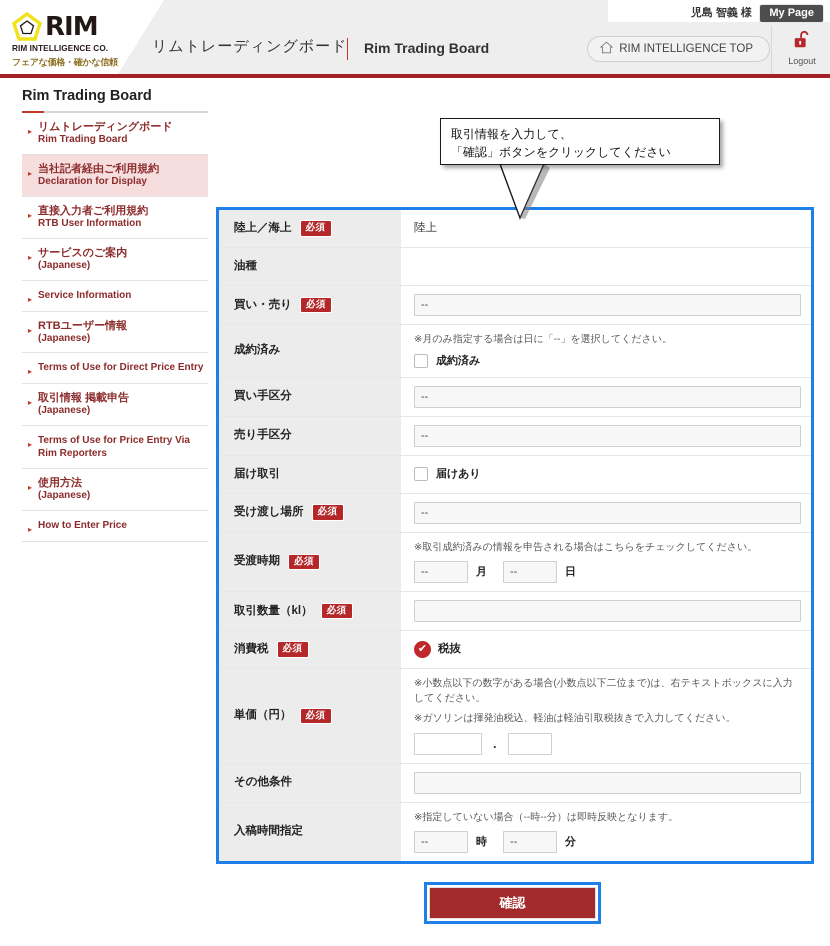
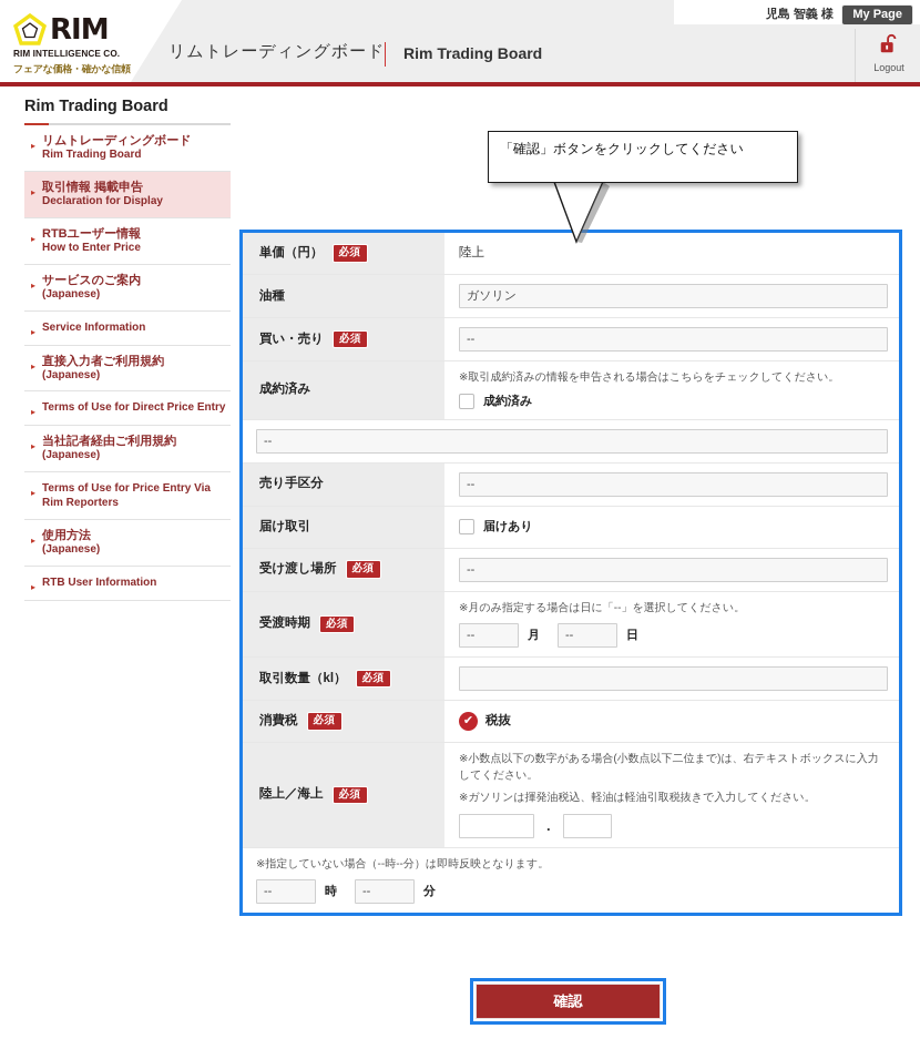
  RIM
  RIM INTELLIGENCE CO.
  フェアな価格・確かな信頼
  リムトレーディングボード
  Rim Trading Board
  児島 智義 様
  My Page
- RIM INTELLIGENCE TOP
  Logout
  Rim Trading Board
  ▸
  リムトレーディングボード
  Rim Trading Board
  ▸
- 当社記者経由ご利用規約
+ 取引情報 掲載申告
  Declaration for Display
  ▸
- 直接入力者ご利用規約
+ RTBユーザー情報
- RTB User Information
+ How to Enter Price
  ▸
  サービスのご案内
  (Japanese)
  ▸
  Service Information
  ▸
- RTBユーザー情報
+ 直接入力者ご利用規約
  (Japanese)
  ▸
  Terms of Use for Direct Price Entry
  ▸
- 取引情報 掲載申告
+ 当社記者経由ご利用規約
  (Japanese)
  ▸
  Terms of Use for Price Entry Via Rim Reporters
  ▸
  使用方法
  (Japanese)
  ▸
- How to Enter Price
+ RTB User Information
- 取引情報を入力して、
  「確認」ボタンをクリックしてください
- 陸上／海上
+ 単価（円）
  必須
  陸上
  油種
+ ガソリン
  買い・売り
  必須
  --
  成約済み
- ※月のみ指定する場合は日に「--」を選択してください。
+ ※取引成約済みの情報を申告される場合はこちらをチェックしてください。
  成約済み
- 買い手区分
  --
  売り手区分
  --
  届け取引
  届けあり
  受け渡し場所
  必須
  --
  受渡時期
  必須
- ※取引成約済みの情報を申告される場合はこちらをチェックしてください。
+ ※月のみ指定する場合は日に「--」を選択してください。
  --
  月
  --
  日
  取引数量（kl）
  必須
  消費税
  必須
  ✔
  税抜
- 単価（円）
+ 陸上／海上
  必須
  ※小数点以下の数字がある場合(小数点以下二位まで)は、右テキストボックスに入力してください。
  ※ガソリンは揮発油税込、軽油は軽油引取税抜きで入力してください。
  .
- その他条件
- 入稿時間指定
  ※指定していない場合（--時--分）は即時反映となります。
  --
  時
  --
  分
  確認
